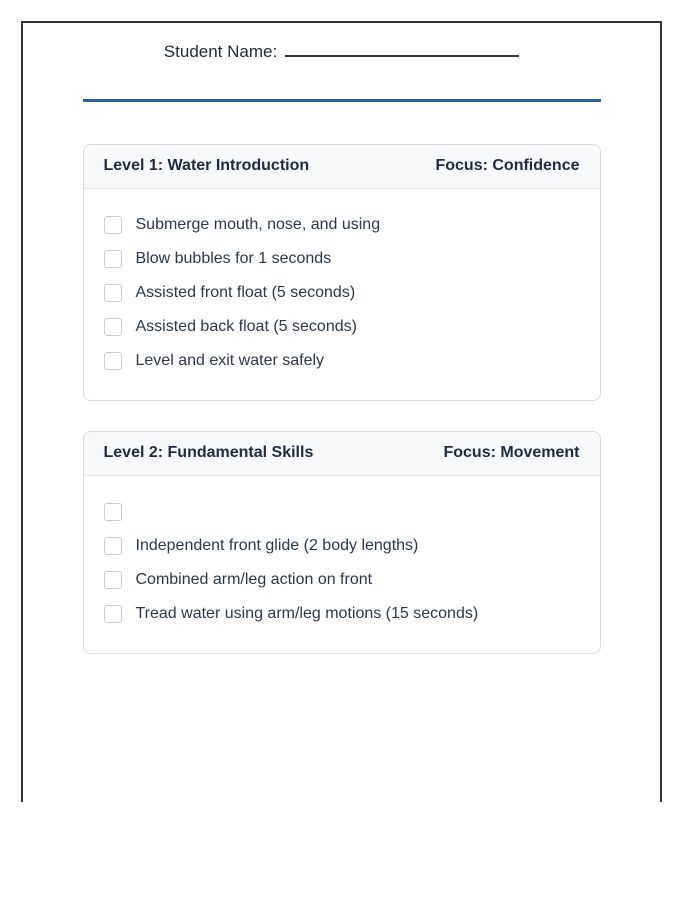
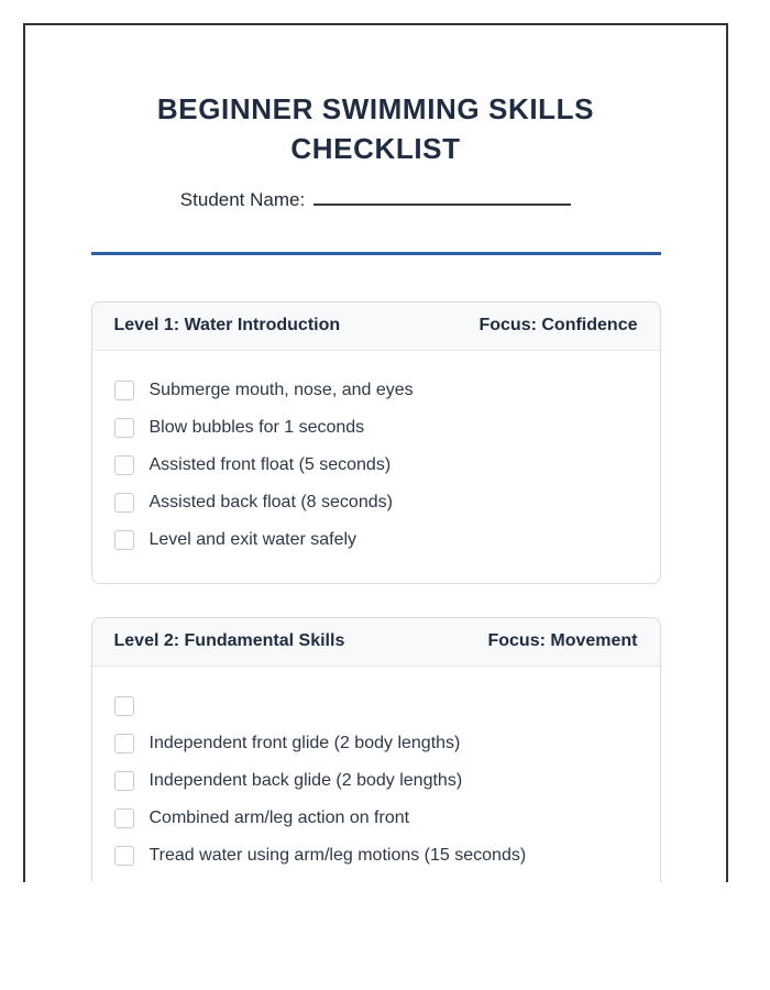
+ BEGINNER SWIMMING SKILLS
+ CHECKLIST
  Student Name:
  Level 1: Water Introduction
  Focus: Confidence
- Submerge mouth, nose, and using
+ Submerge mouth, nose, and eyes
  Blow bubbles for 1 seconds
  Assisted front float (5 seconds)
- Assisted back float (5 seconds)
+ Assisted back float (8 seconds)
  Level and exit water safely
  Level 2: Fundamental Skills
  Focus: Movement
  Independent front glide (2 body lengths)
+ Independent back glide (2 body lengths)
  Combined arm/leg action on front
  Tread water using arm/leg motions (15 seconds)
